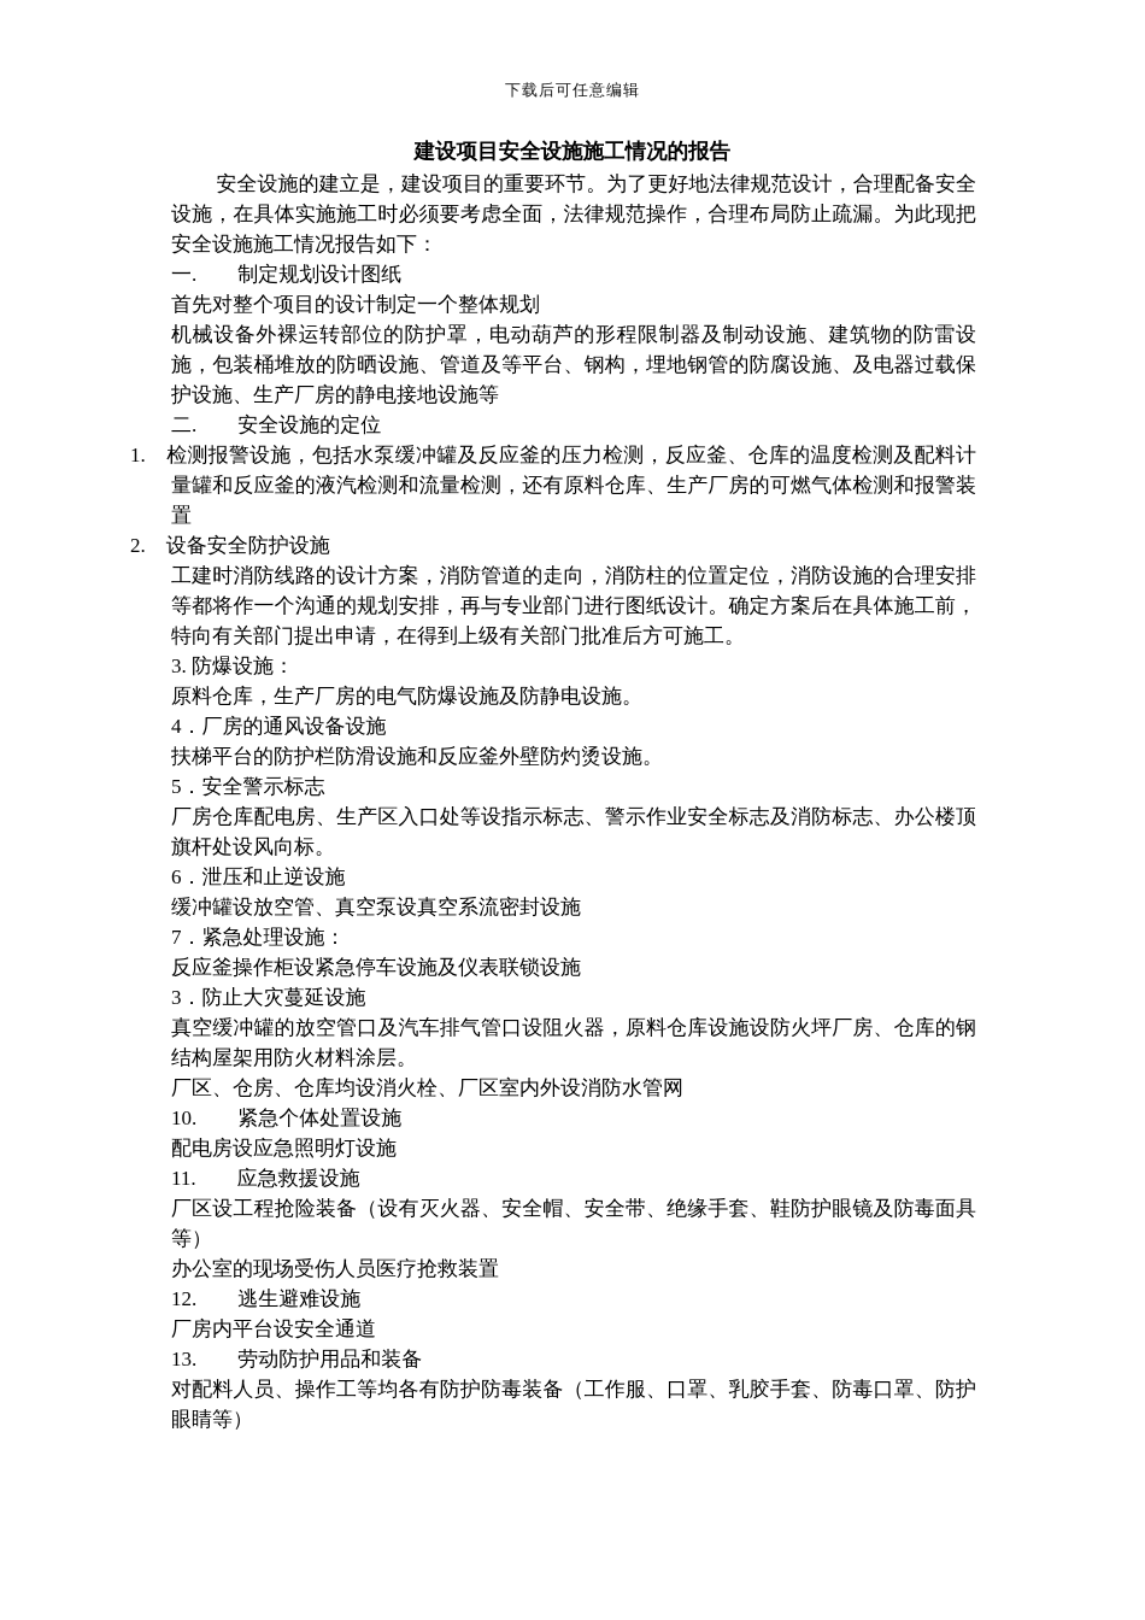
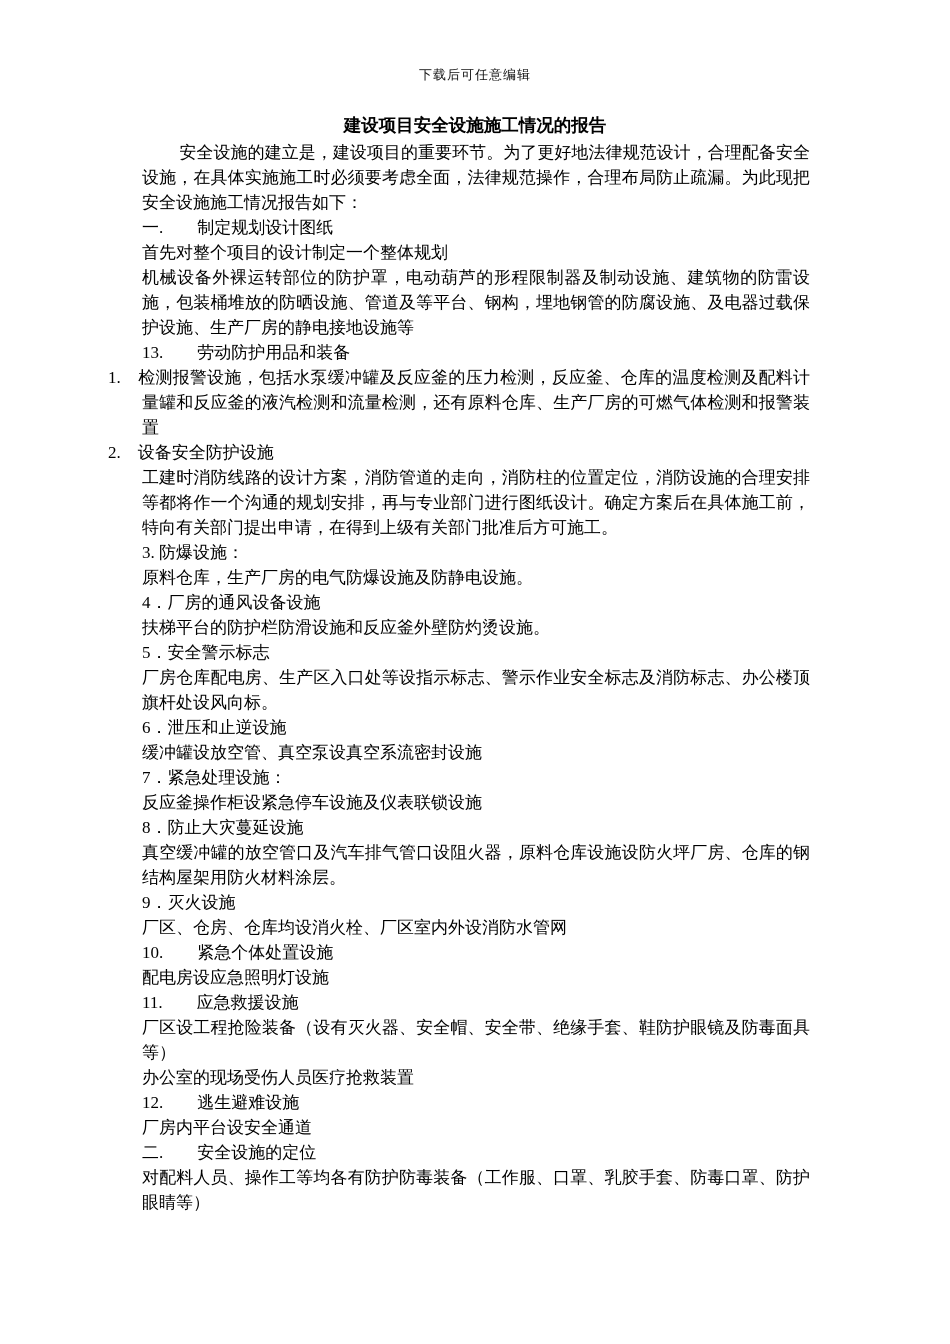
  下载后可任意编辑
  建设项目安全设施施工情况的报告
  安全设施的建立是，建设项目的重要环节。为了更好地法律规范设计，合理配备安全设施，在具体实施施工时必须要考虑全面，法律规范操作，合理布局防止疏漏。为此现把安全设施施工情况报告如下：
  一. 制定规划设计图纸
  首先对整个项目的设计制定一个整体规划
  机械设备外裸运转部位的防护罩，电动葫芦的形程限制器及制动设施、建筑物的防雷设施，包装桶堆放的防晒设施、管道及等平台、钢构，埋地钢管的防腐设施、及电器过载保护设施、生产厂房的静电接地设施等
- 二. 安全设施的定位
+ 13. 劳动防护用品和装备
  1. 检测报警设施，包括水泵缓冲罐及反应釜的压力检测，反应釜、仓库的温度检测及配料计量罐和反应釜的液汽检测和流量检测，还有原料仓库、生产厂房的可燃气体检测和报警装置
  2. 设备安全防护设施
  工建时消防线路的设计方案，消防管道的走向，消防柱的位置定位，消防设施的合理安排等都将作一个沟通的规划安排，再与专业部门进行图纸设计。确定方案后在具体施工前，特向有关部门提出申请，在得到上级有关部门批准后方可施工。
  3. 防爆设施：
  原料仓库，生产厂房的电气防爆设施及防静电设施。
  4．厂房的通风设备设施
  扶梯平台的防护栏防滑设施和反应釜外壁防灼烫设施。
  5．安全警示标志
  厂房仓库配电房、生产区入口处等设指示标志、警示作业安全标志及消防标志、办公楼顶旗杆处设风向标。
  6．泄压和止逆设施
  缓冲罐设放空管、真空泵设真空系流密封设施
  7．紧急处理设施：
  反应釜操作柜设紧急停车设施及仪表联锁设施
- 3．防止大灾蔓延设施
+ 8．防止大灾蔓延设施
  真空缓冲罐的放空管口及汽车排气管口设阻火器，原料仓库设施设防火坪厂房、仓库的钢结构屋架用防火材料涂层。
+ 9．灭火设施
  厂区、仓房、仓库均设消火栓、厂区室内外设消防水管网
  10. 紧急个体处置设施
  配电房设应急照明灯设施
  11. 应急救援设施
  厂区设工程抢险装备（设有灭火器、安全帽、安全带、绝缘手套、鞋防护眼镜及防毒面具等）
  办公室的现场受伤人员医疗抢救装置
  12. 逃生避难设施
  厂房内平台设安全通道
- 13. 劳动防护用品和装备
+ 二. 安全设施的定位
  对配料人员、操作工等均各有防护防毒装备（工作服、口罩、乳胶手套、防毒口罩、防护眼睛等）
